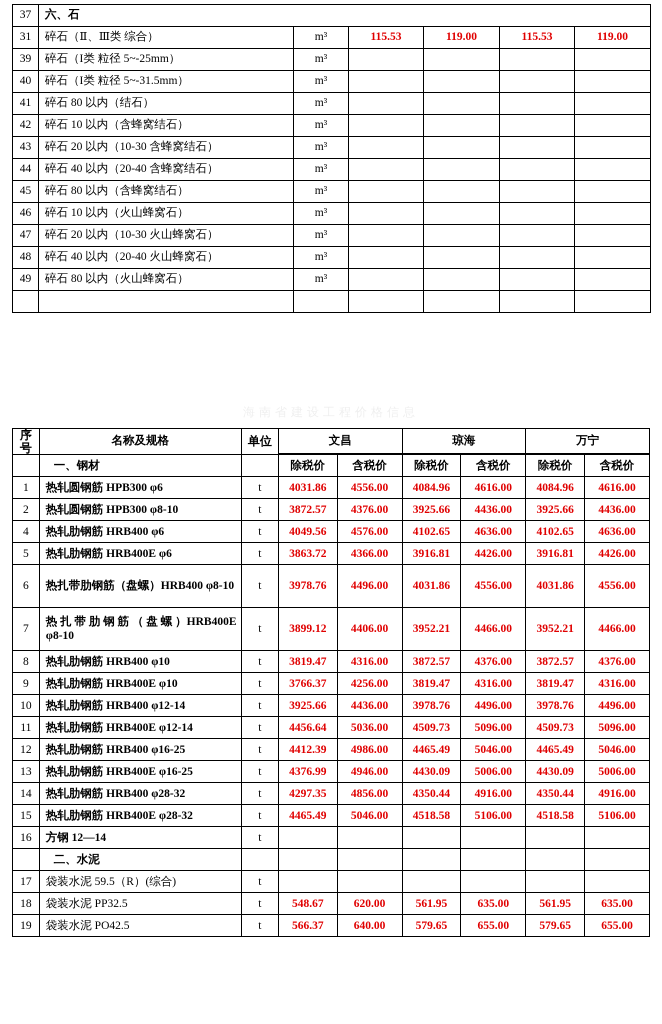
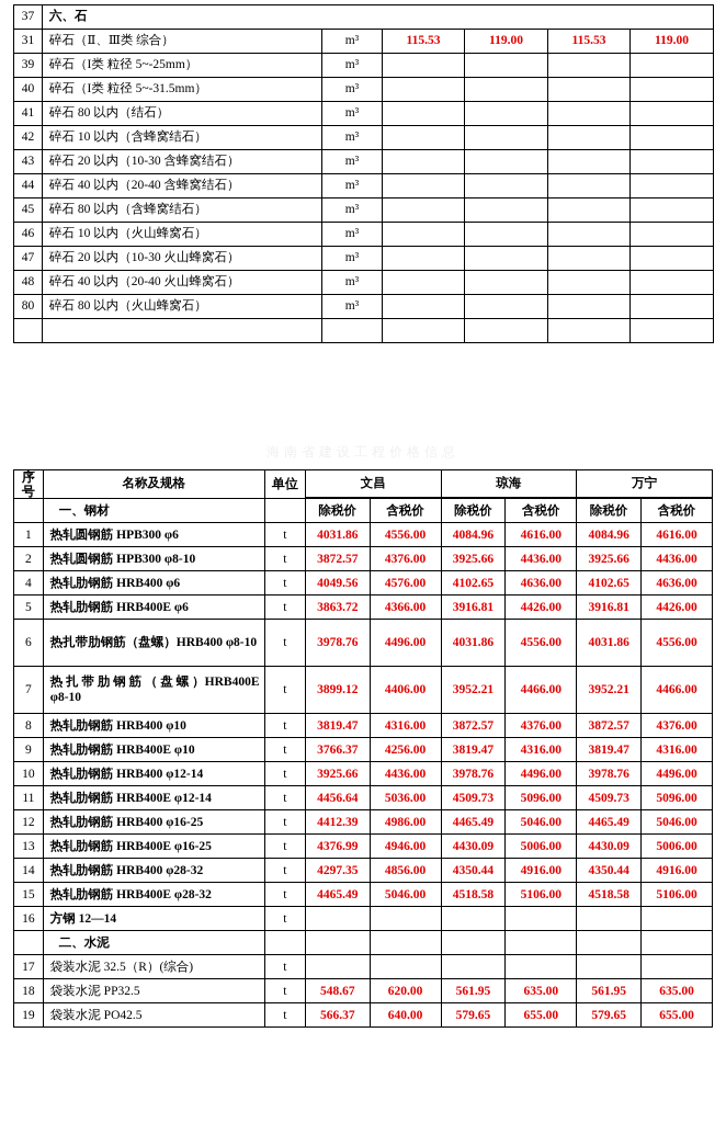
  37	六、石
  31	碎石（Ⅱ、Ⅲ类 综合）	m³	115.53	119.00	115.53	119.00
  39	碎石（I类 粒径 5~-25mm）	m³
  40	碎石（I类 粒径 5~-31.5mm）	m³
  41	碎石 80 以内（结石）	m³
  42	碎石 10 以内（含蜂窝结石）	m³
  43	碎石 20 以内（10-30 含蜂窝结石）	m³
  44	碎石 40 以内（20-40 含蜂窝结石）	m³
  45	碎石 80 以内（含蜂窝结石）	m³
  46	碎石 10 以内（火山蜂窝石）	m³
  47	碎石 20 以内（10-30 火山蜂窝石）	m³
  48	碎石 40 以内（20-40 火山蜂窝石）	m³
- 49	碎石 80 以内（火山蜂窝石）	m³
+ 80	碎石 80 以内（火山蜂窝石）	m³
  序号	名称及规格	单位	文昌	琼海	万宁
  	一、钢材		除税价	含税价	除税价	含税价	除税价	含税价
  1	热轧圆钢筋 HPB300 φ6	t	4031.86	4556.00	4084.96	4616.00	4084.96	4616.00
  2	热轧圆钢筋 HPB300 φ8-10	t	3872.57	4376.00	3925.66	4436.00	3925.66	4436.00
  4	热轧肋钢筋 HRB400 φ6	t	4049.56	4576.00	4102.65	4636.00	4102.65	4636.00
  5	热轧肋钢筋 HRB400E φ6	t	3863.72	4366.00	3916.81	4426.00	3916.81	4426.00
  6	热扎带肋钢筋（盘螺）HRB400 φ8-10	t	3978.76	4496.00	4031.86	4556.00	4031.86	4556.00
  7	热 扎 带 肋 钢 筋 （ 盘 螺 ）HRB400E φ8-10	t	3899.12	4406.00	3952.21	4466.00	3952.21	4466.00
  8	热轧肋钢筋 HRB400 φ10	t	3819.47	4316.00	3872.57	4376.00	3872.57	4376.00
  9	热轧肋钢筋 HRB400E φ10	t	3766.37	4256.00	3819.47	4316.00	3819.47	4316.00
  10	热轧肋钢筋 HRB400 φ12-14	t	3925.66	4436.00	3978.76	4496.00	3978.76	4496.00
  11	热轧肋钢筋 HRB400E φ12-14	t	4456.64	5036.00	4509.73	5096.00	4509.73	5096.00
  12	热轧肋钢筋 HRB400 φ16-25	t	4412.39	4986.00	4465.49	5046.00	4465.49	5046.00
  13	热轧肋钢筋 HRB400E φ16-25	t	4376.99	4946.00	4430.09	5006.00	4430.09	5006.00
  14	热轧肋钢筋 HRB400 φ28-32	t	4297.35	4856.00	4350.44	4916.00	4350.44	4916.00
  15	热轧肋钢筋 HRB400E φ28-32	t	4465.49	5046.00	4518.58	5106.00	4518.58	5106.00
  16	方钢 12—14	t
  	二、水泥
- 17	袋装水泥 59.5（R）(综合)	t
+ 17	袋装水泥 32.5（R）(综合)	t
  18	袋装水泥 PP32.5	t	548.67	620.00	561.95	635.00	561.95	635.00
  19	袋装水泥 PO42.5	t	566.37	640.00	579.65	655.00	579.65	655.00
